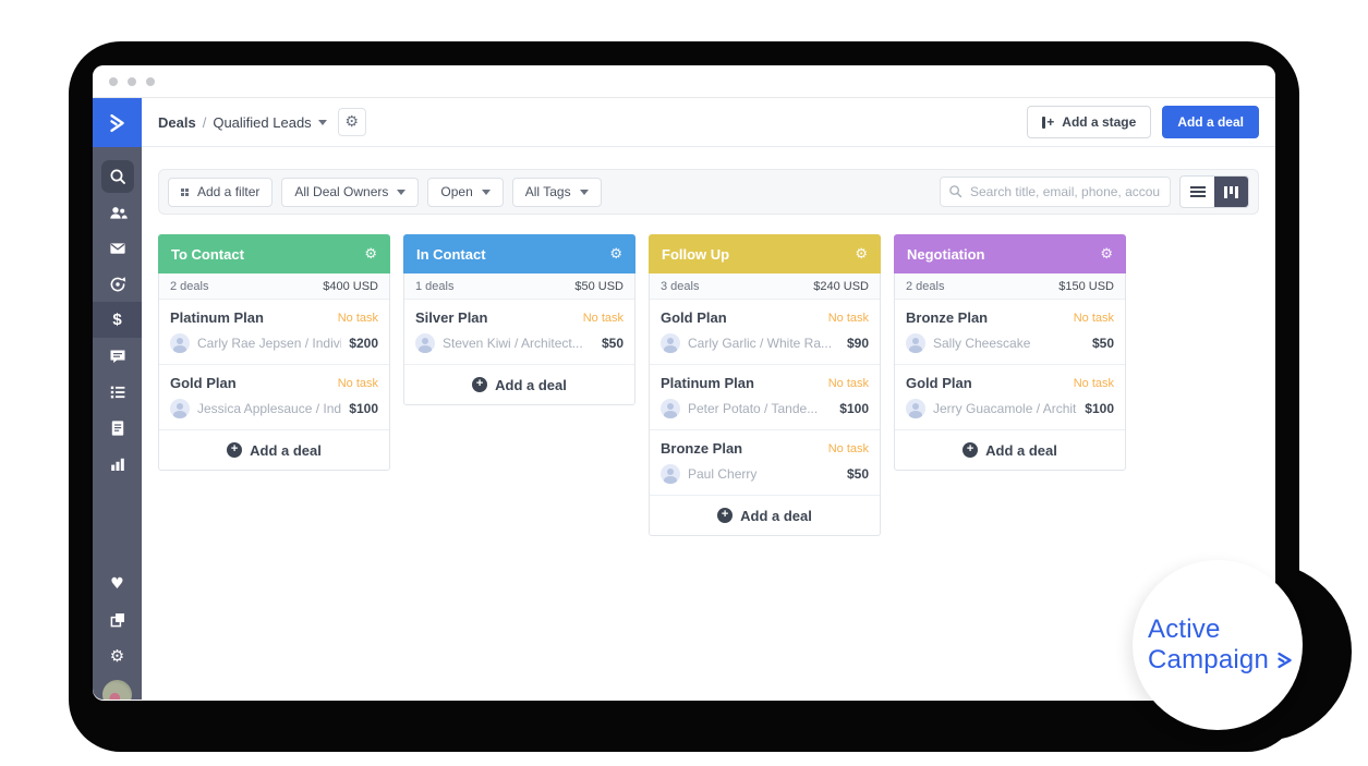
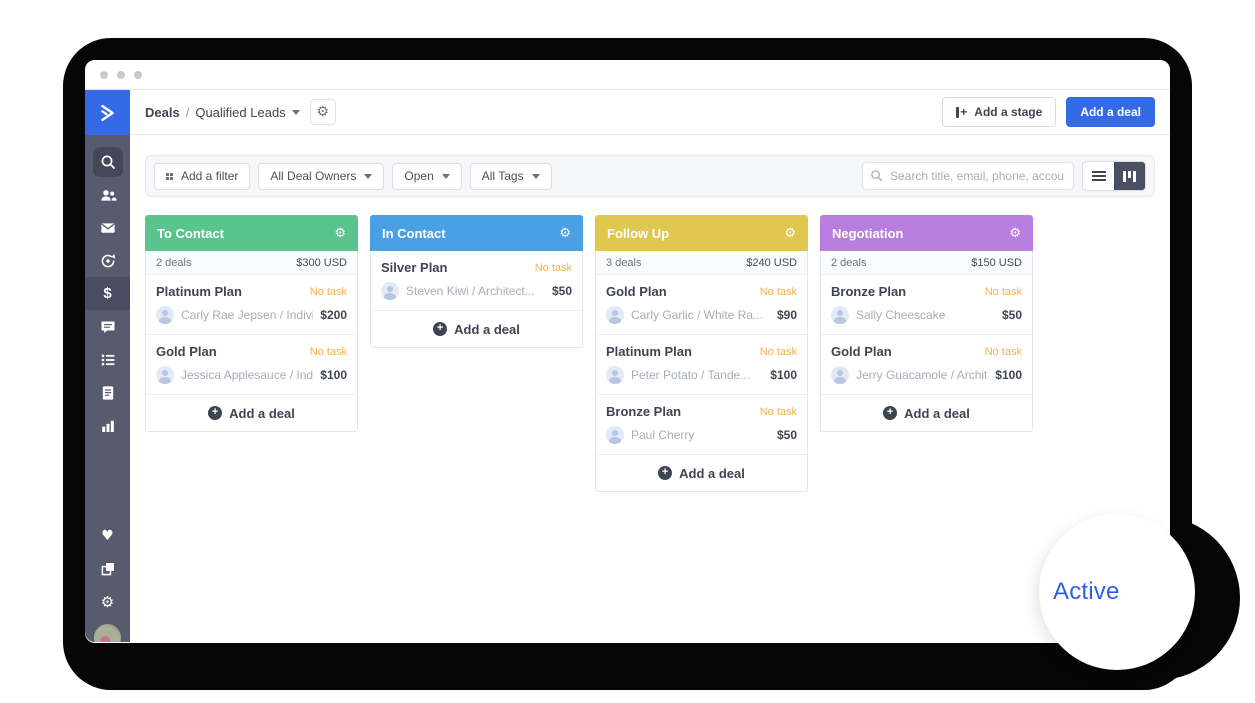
  $
  ♥
  ⚙
  Deals
  /
  Qualified Leads
  ⚙
  +
  Add a stage
  Add a deal
  Add a filter
  All Deal Owners
  Open
  All Tags
  Search title, email, phone, accou
  To Contact
  ⚙
  2 deals
- $400 USD
+ $300 USD
  Platinum Plan
  No task
  Carly Rae Jepsen / Indivi
  $200
  Gold Plan
  No task
  Jessica Applesauce / Ind
  $100
  +
  Add a deal
  In Contact
  ⚙
- 1 deals
- $50 USD
  Silver Plan
  No task
  Steven Kiwi / Architect...
  $50
  +
  Add a deal
  Follow Up
  ⚙
  3 deals
  $240 USD
  Gold Plan
  No task
  Carly Garlic / White Ra...
  $90
  Platinum Plan
  No task
  Peter Potato / Tande...
  $100
  Bronze Plan
  No task
  Paul Cherry
  $50
  +
  Add a deal
  Negotiation
  ⚙
  2 deals
  $150 USD
  Bronze Plan
  No task
  Sally Cheescake
  $50
  Gold Plan
  No task
  Jerry Guacamole / Archit
  $100
  +
  Add a deal
  Active
- Campaign
